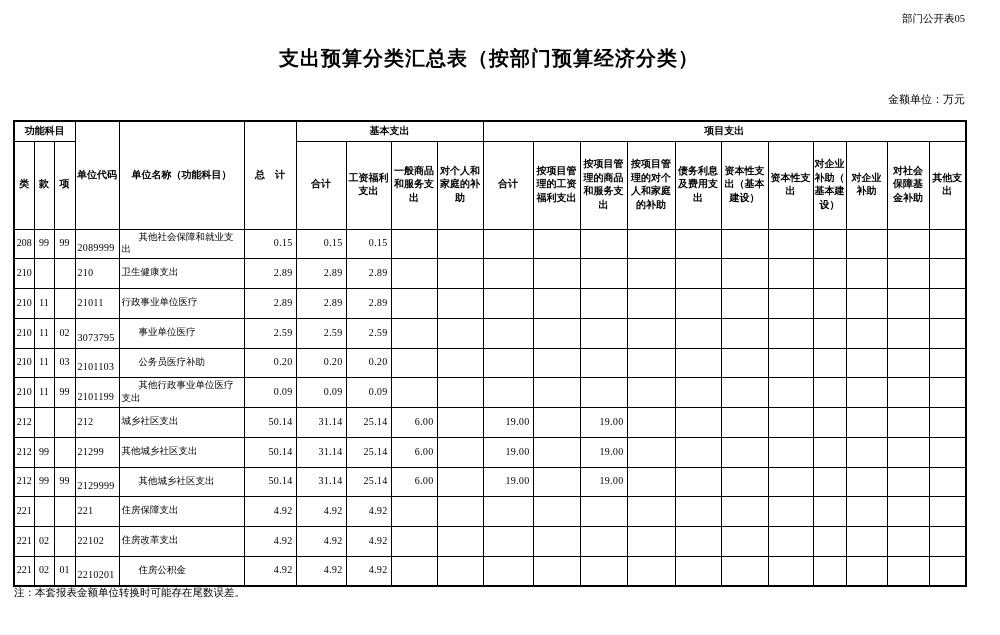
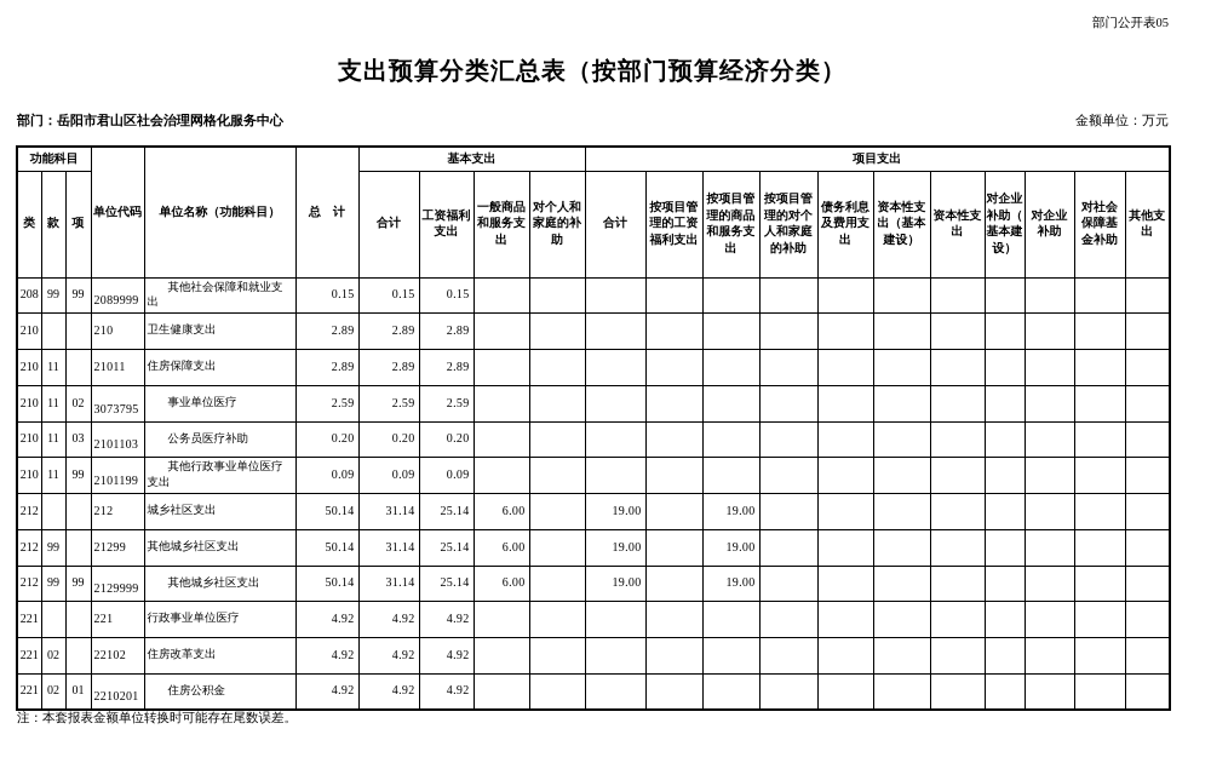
  部门公开表05
  支出预算分类汇总表（按部门预算经济分类）
+ 部门：岳阳市君山区社会治理网格化服务中心
  金额单位：万元
  功能科目	单位代码	单位名称（功能科目）	总 计	基本支出	项目支出
  类	款	项	合计	工资福利支出	一般商品和服务支出	对个人和家庭的补助	合计	按项目管理的工资福利支出	按项目管理的商品和服务支出	按项目管理的对个人和家庭的补助	债务利息及费用支出	资本性支出（基本建设）	资本性支出	对企业补助（基本建设）	对企业补助	对社会保障基金补助	其他支出
  208	99	99	2089999	其他社会保障和就业支出	0.15	0.15	0.15
  210			210	卫生健康支出	2.89	2.89	2.89
- 210	11		21011	行政事业单位医疗	2.89	2.89	2.89
+ 210	11		21011	住房保障支出	2.89	2.89	2.89
  210	11	02	3073795	事业单位医疗	2.59	2.59	2.59
  210	11	03	2101103	公务员医疗补助	0.20	0.20	0.20
  210	11	99	2101199	其他行政事业单位医疗支出	0.09	0.09	0.09
  212			212	城乡社区支出	50.14	31.14	25.14	6.00		19.00		19.00
  212	99		21299	其他城乡社区支出	50.14	31.14	25.14	6.00		19.00		19.00
  212	99	99	2129999	其他城乡社区支出	50.14	31.14	25.14	6.00		19.00		19.00
- 221			221	住房保障支出	4.92	4.92	4.92
+ 221			221	行政事业单位医疗	4.92	4.92	4.92
  221	02		22102	住房改革支出	4.92	4.92	4.92
  221	02	01	2210201	住房公积金	4.92	4.92	4.92
  注：本套报表金额单位转换时可能存在尾数误差。
